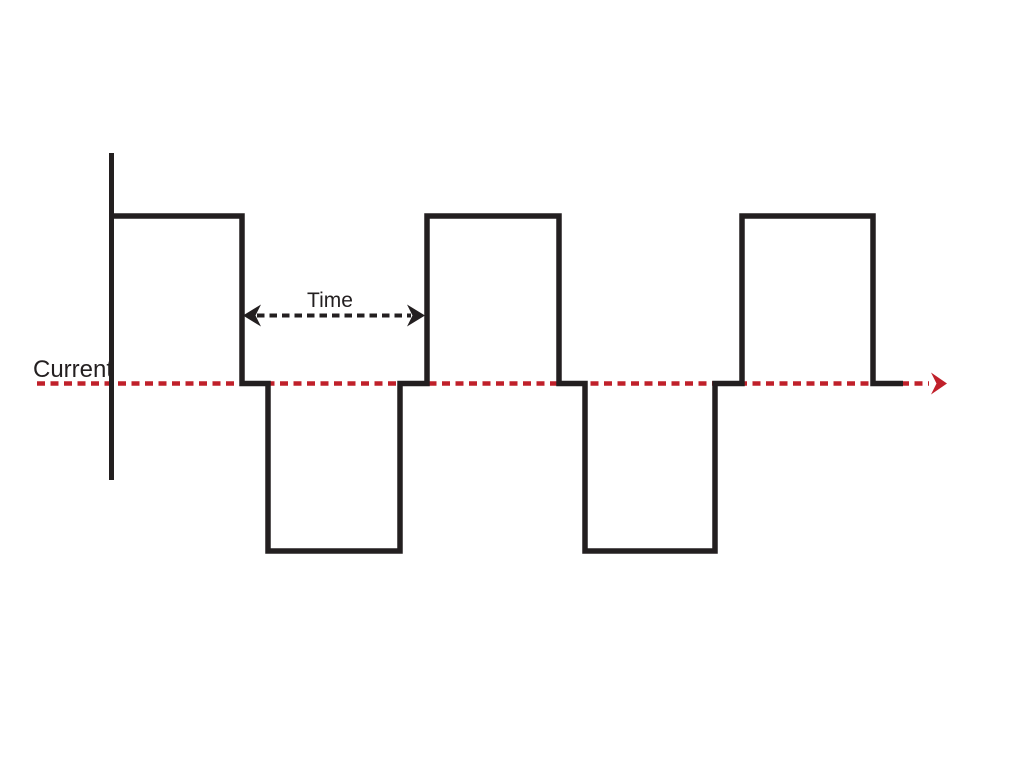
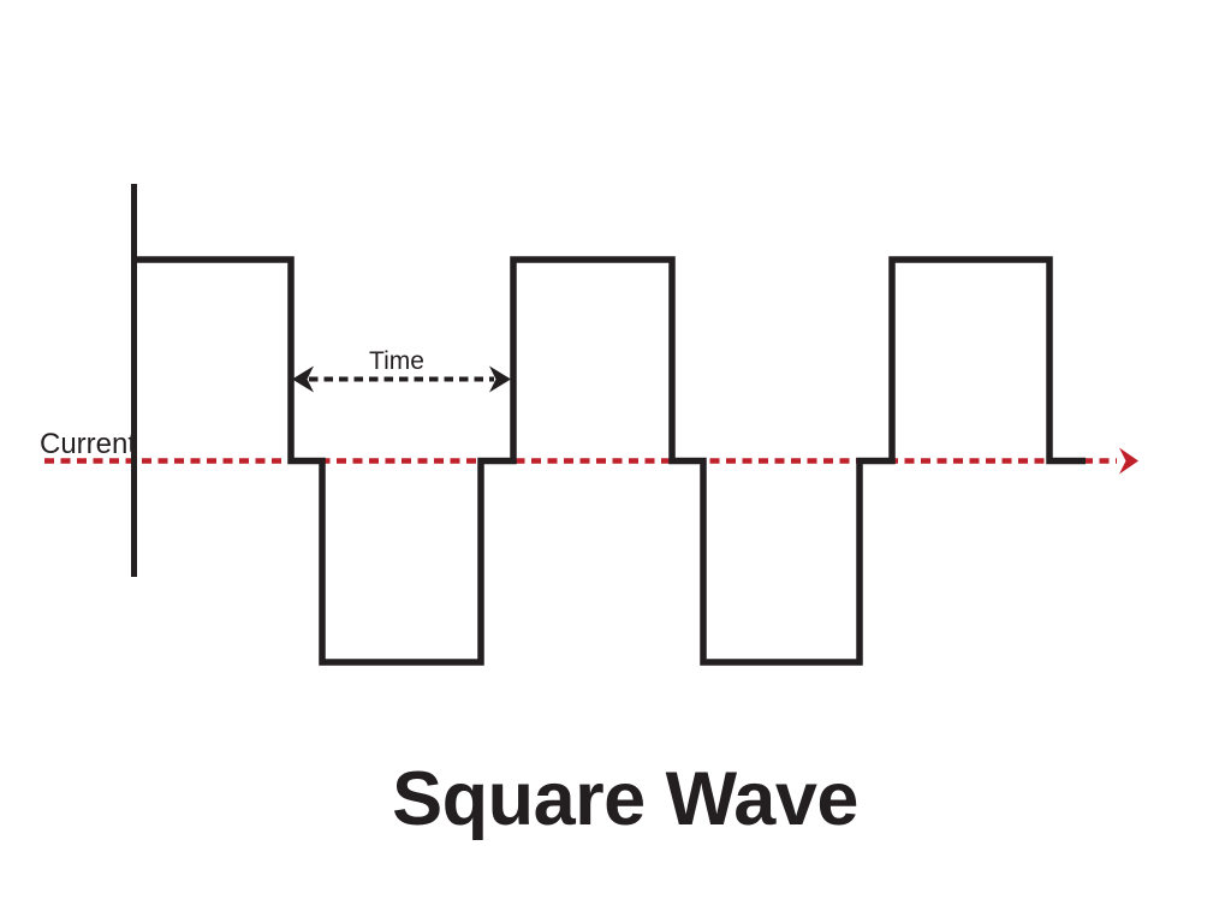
  Current
  Time
+ Square Wave
